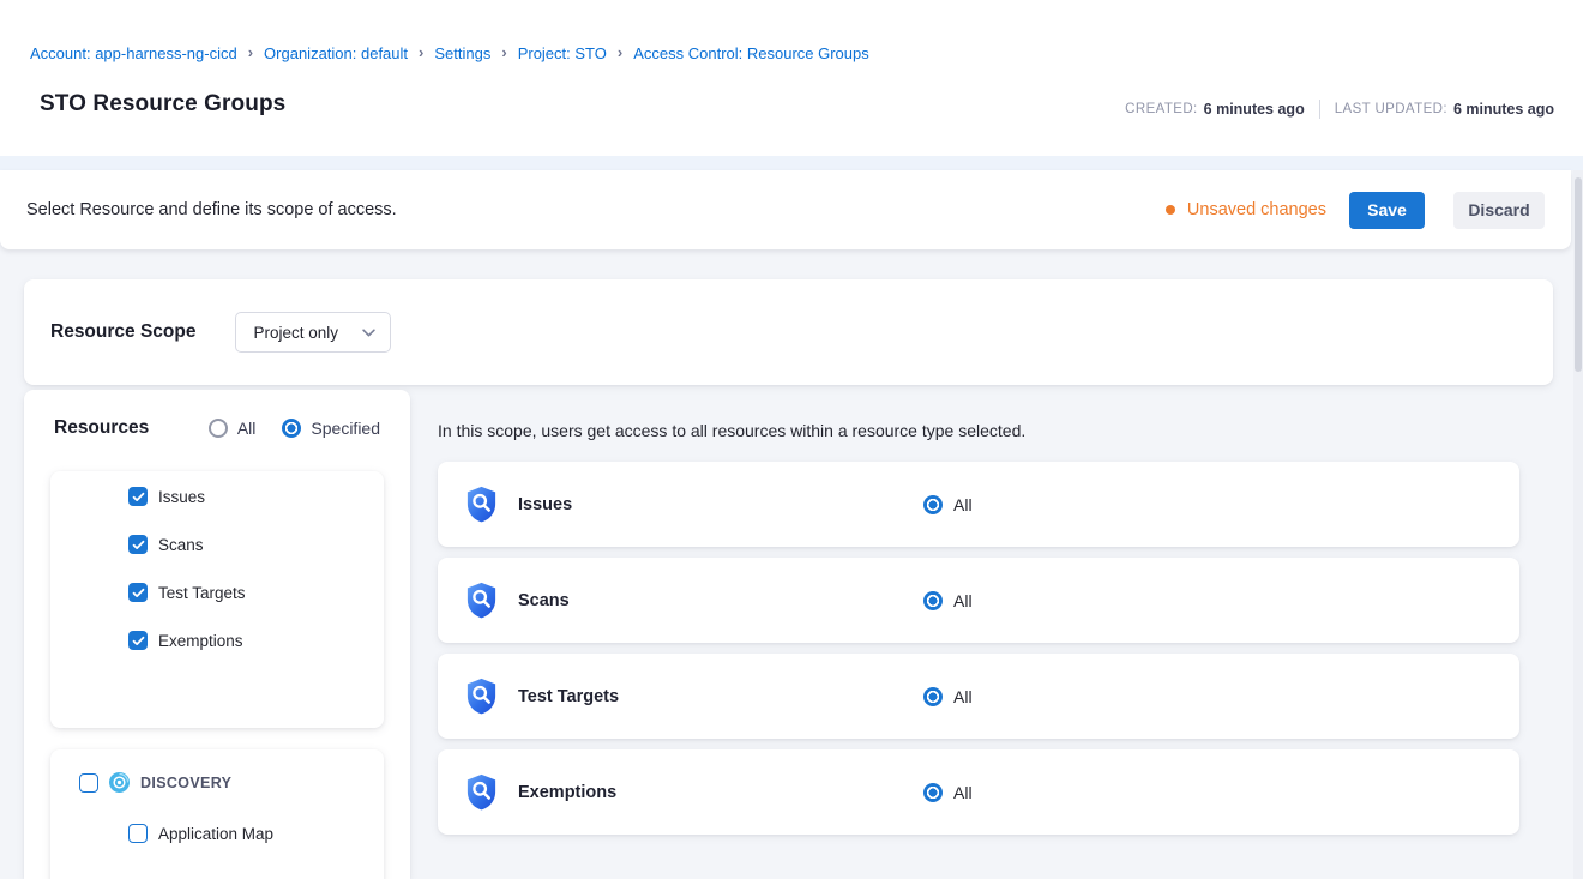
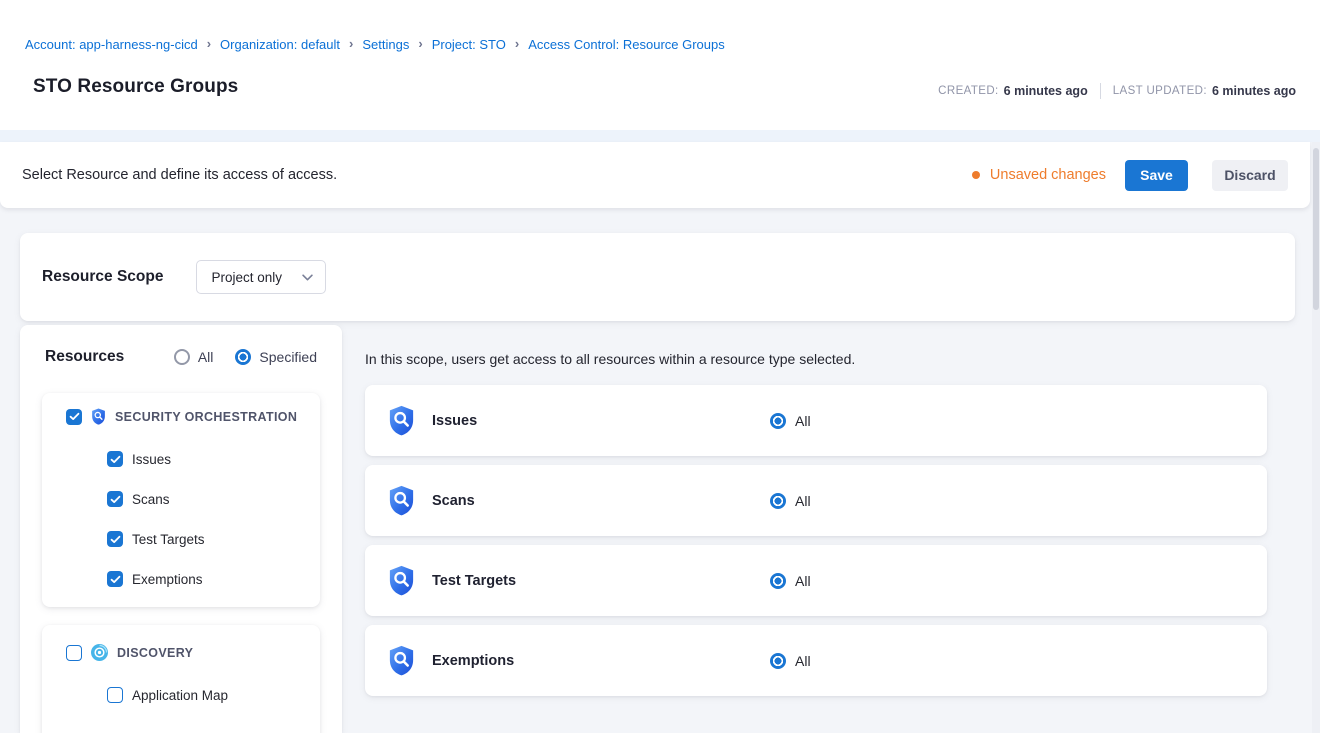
  Account: app-harness-ng-cicd
  ›
  Organization: default
  ›
  Settings
  ›
  Project: STO
  ›
  Access Control: Resource Groups
  STO Resource Groups
  CREATED:
  6 minutes ago
  LAST UPDATED:
  6 minutes ago
- Select Resource and define its scope of access.
+ Select Resource and define its access of access.
  Unsaved changes
  Save
  Discard
  Resource Scope
  Project only
  Resources
  All
  Specified
+ SECURITY ORCHESTRATION
  Issues
  Scans
  Test Targets
  Exemptions
  DISCOVERY
  Application Map
  In this scope, users get access to all resources within a resource type selected.
  Issues
  All
  Scans
  All
  Test Targets
  All
  Exemptions
  All
